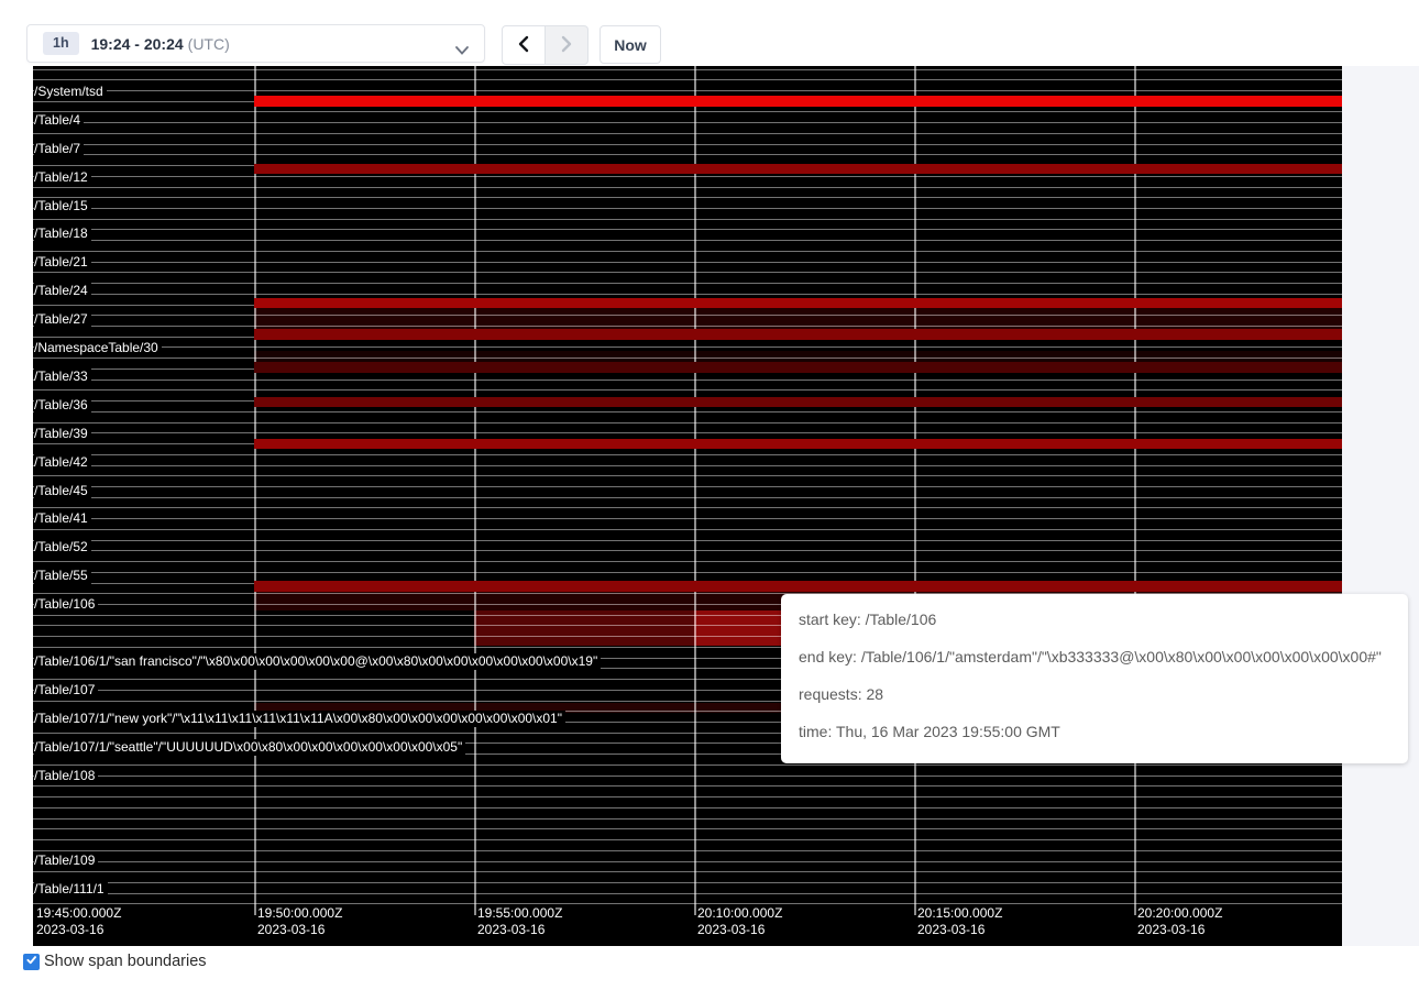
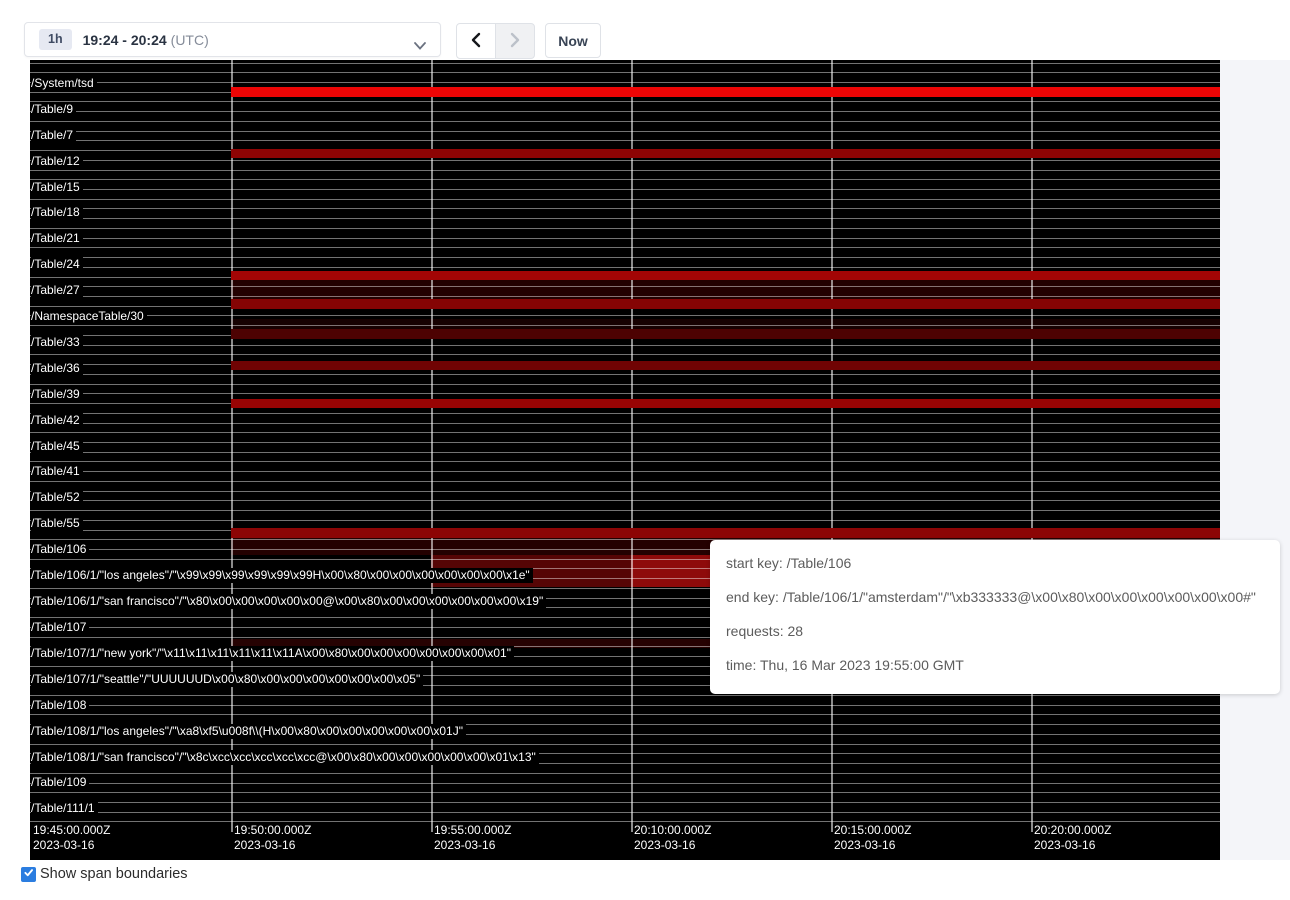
  1h
  19:24 - 20:24 (UTC)
  Now
  /System/tsd
- /Table/4
+ /Table/9
  /Table/7
  /Table/12
  /Table/15
  /Table/18
  /Table/21
  /Table/24
  /Table/27
  /NamespaceTable/30
  /Table/33
  /Table/36
  /Table/39
  /Table/42
  /Table/45
  /Table/41
  /Table/52
  /Table/55
  /Table/106
+ /Table/106/1/"los angeles"/"\x99\x99\x99\x99\x99\x99H\x00\x80\x00\x00\x00\x00\x00\x00\x1e"
  /Table/106/1/"san francisco"/"\x80\x00\x00\x00\x00\x00@\x00\x80\x00\x00\x00\x00\x00\x00\x19"
  /Table/107
  /Table/107/1/"new york"/"\x11\x11\x11\x11\x11\x11A\x00\x80\x00\x00\x00\x00\x00\x00\x01"
  /Table/107/1/"seattle"/"UUUUUUD\x00\x80\x00\x00\x00\x00\x00\x00\x05"
  /Table/108
+ /Table/108/1/"los angeles"/"\xa8\xf5\u008f\\(H\x00\x80\x00\x00\x00\x00\x00\x01J"
+ /Table/108/1/"san francisco"/"\x8c\xcc\xcc\xcc\xcc\xcc@\x00\x80\x00\x00\x00\x00\x00\x01\x13"
  /Table/109
  /Table/111/1
  19:45:00.000Z
  2023-03-16
  19:50:00.000Z
  2023-03-16
  19:55:00.000Z
  2023-03-16
  20:10:00.000Z
  2023-03-16
  20:15:00.000Z
  2023-03-16
  20:20:00.000Z
  2023-03-16
  start key: /Table/106
  end key: /Table/106/1/"amsterdam"/"\xb333333@\x00\x80\x00\x00\x00\x00\x00\x00#"
  requests: 28
  time: Thu, 16 Mar 2023 19:55:00 GMT
  Show span boundaries
